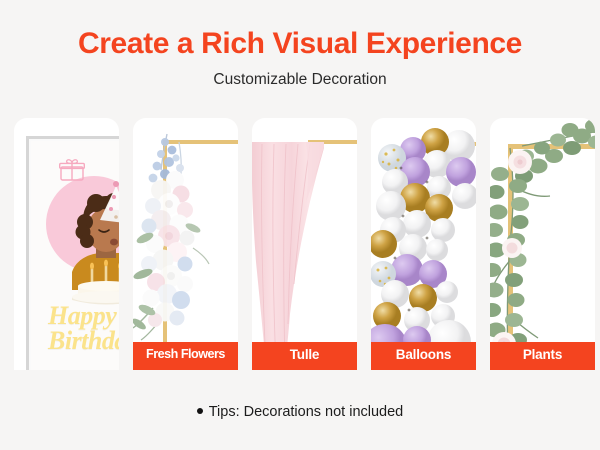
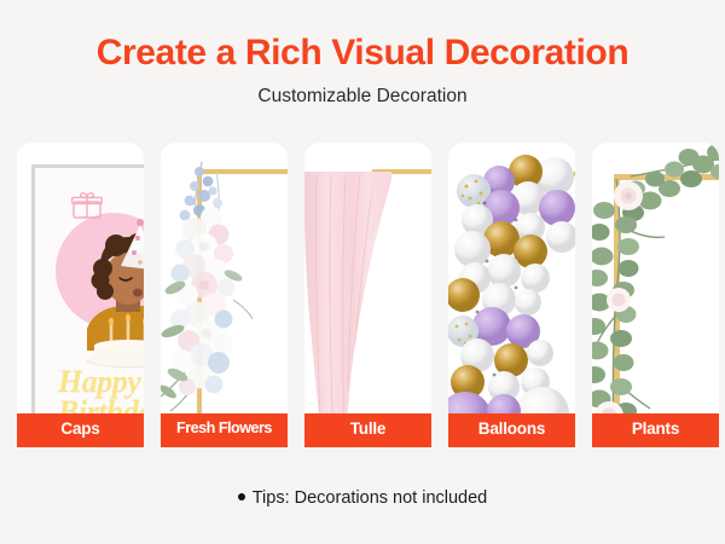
- Create a Rich Visual Experience
+ Create a Rich Visual Decoration
  Customizable Decoration
  Happy
  Birthd
+ Caps
  Fresh Flowers
  Tulle
  Balloons
  Plants
  Tips: Decorations not included
